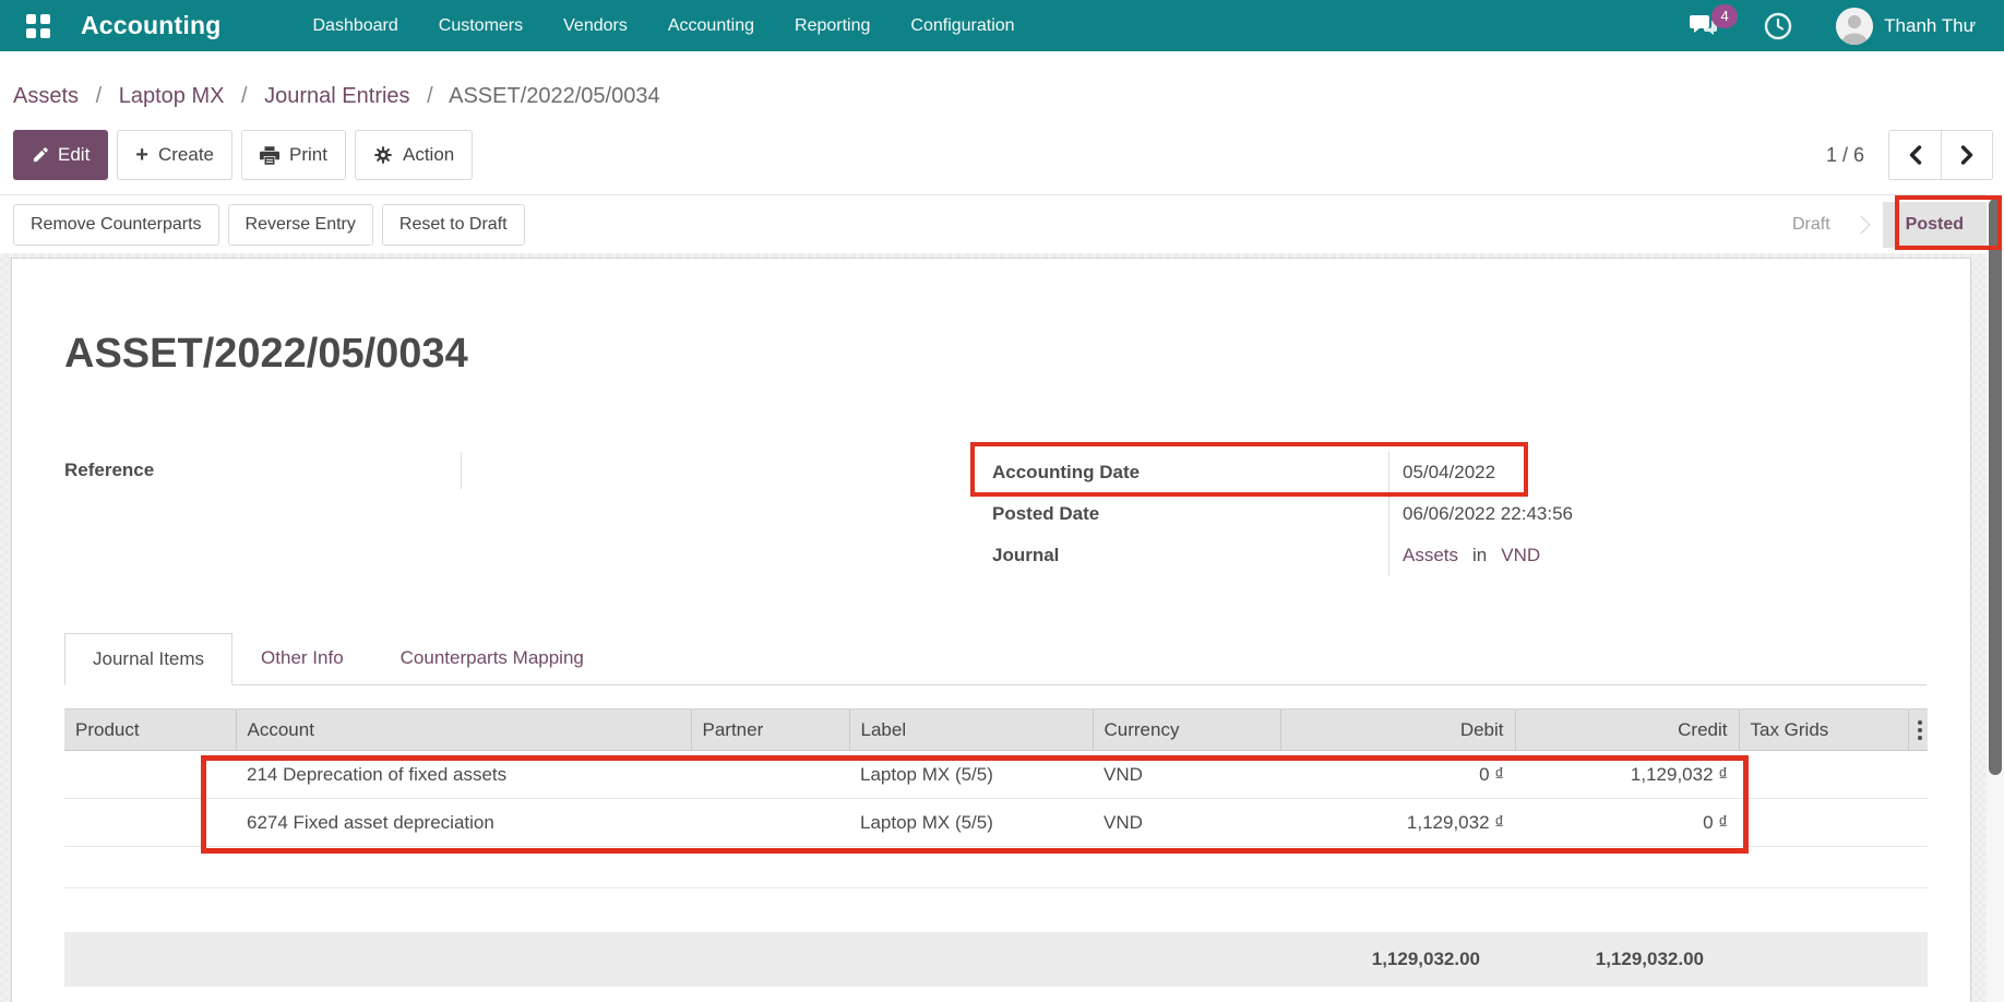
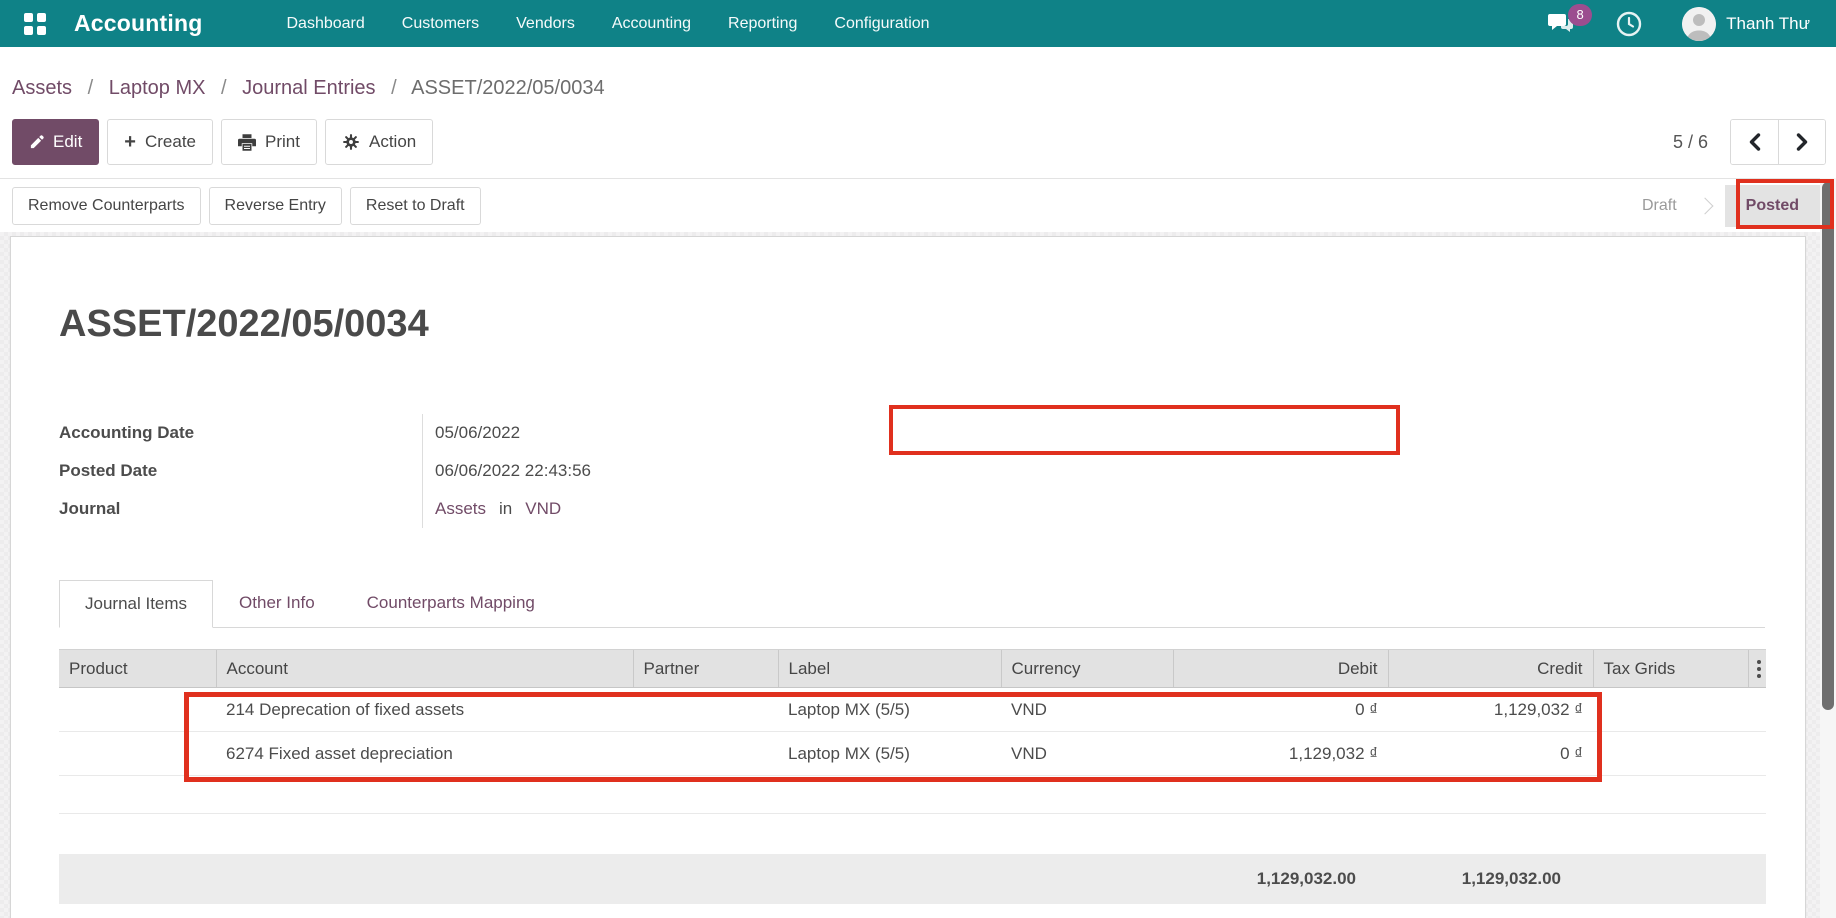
  Accounting
  Dashboard
  Customers
  Vendors
  Accounting
  Reporting
  Configuration
- 4
+ 8
  Thanh Thư
  Assets / Laptop MX / Journal Entries / ASSET/2022/05/0034
  Edit
  +
  Create
  Print
  Action
- 1 / 6
+ 5 / 6
  Remove Counterparts
  Reverse Entry
  Reset to Draft
  Draft
  Posted
  ASSET/2022/05/0034
- Reference
  Accounting Date
- 05/04/2022
+ 05/06/2022
  Posted Date
  06/06/2022 22:43:56
  Journal
  Assets
  in
  VND
  Journal Items
  Other Info
  Counterparts Mapping
  Product	Account	Partner	Label	Currency	Debit	Credit	Tax Grids
  	214 Deprecation of fixed assets		Laptop MX (5/5)	VND	0 ₫	1,129,032 ₫
  	6274 Fixed asset depreciation		Laptop MX (5/5)	VND	1,129,032 ₫	0 ₫
  					1,129,032.00	1,129,032.00
